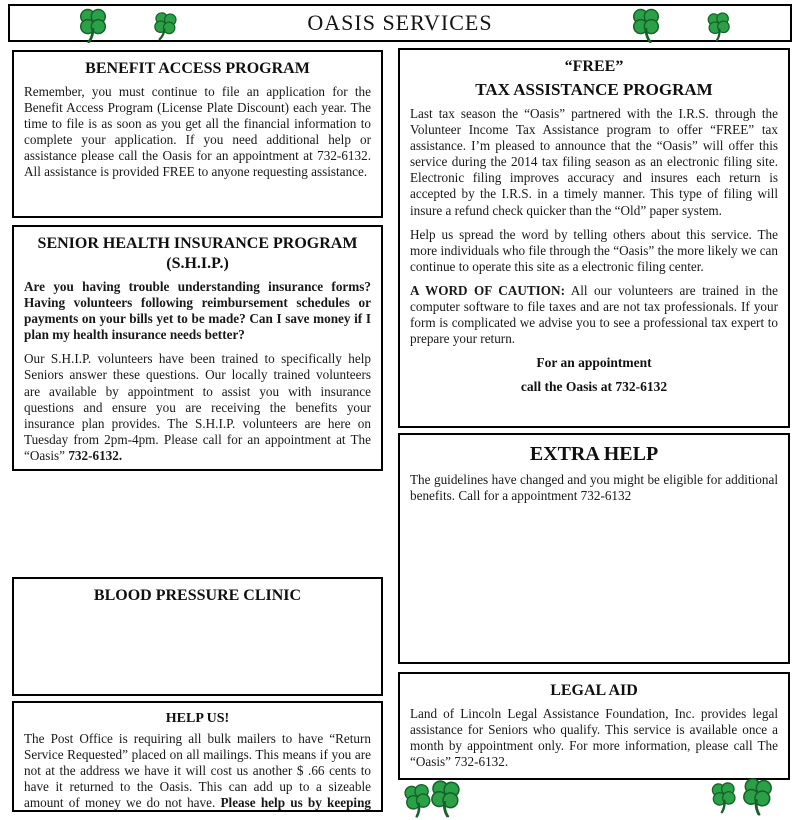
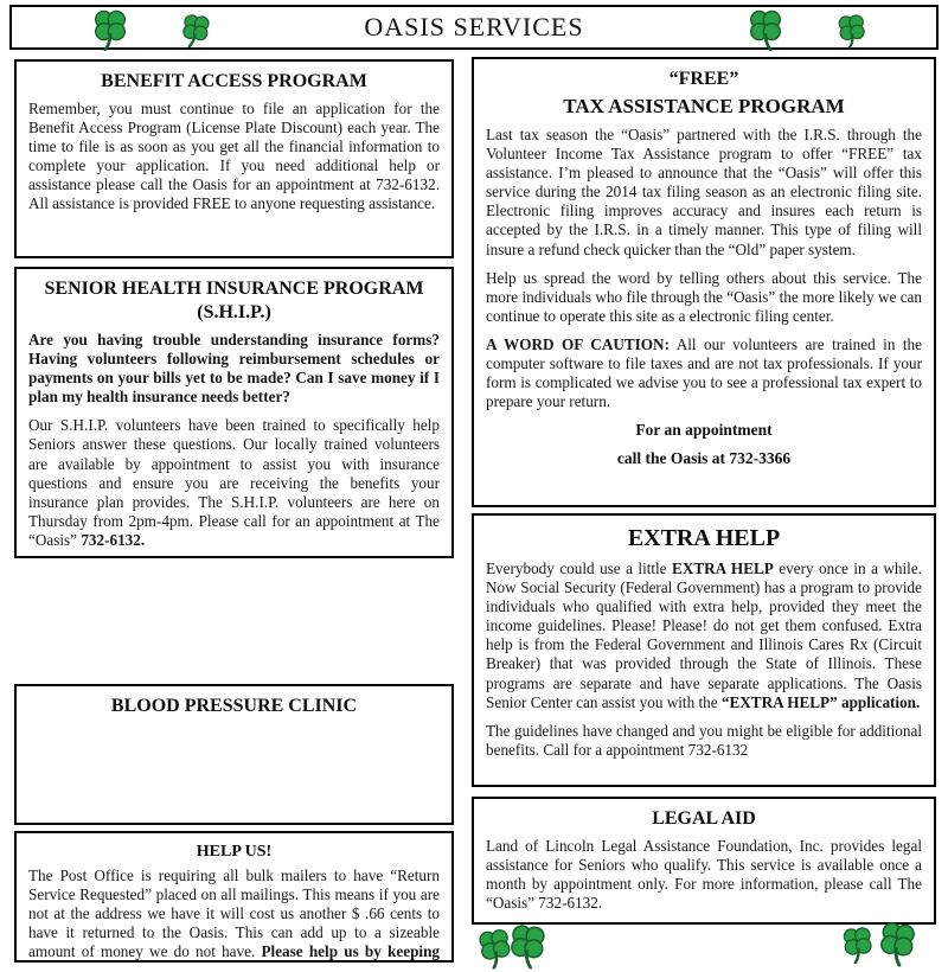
  OASIS SERVICES
  BENEFIT ACCESS PROGRAM
  Remember, you must continue to file an application for the Benefit Access Program (License Plate Discount) each year. The time to file is as soon as you get all the financial information to complete your application. If you need additional help or assistance please call the Oasis for an appointment at 732-6132. All assistance is provided FREE to anyone requesting assistance.
  SENIOR HEALTH INSURANCE PROGRAM
  (S.H.I.P.)
  Are you having trouble understanding insurance forms? Having volunteers following reimbursement schedules or payments on your bills yet to be made? Can I save money if I plan my health insurance needs better?
- Our S.H.I.P. volunteers have been trained to specifically help Seniors answer these questions. Our locally trained volunteers are available by appointment to assist you with insurance questions and ensure you are receiving the benefits your insurance plan provides. The S.H.I.P. volunteers are here on Tuesday from 2pm-4pm. Please call for an appointment at The “Oasis” 732-6132.
+ Our S.H.I.P. volunteers have been trained to specifically help Seniors answer these questions. Our locally trained volunteers are available by appointment to assist you with insurance questions and ensure you are receiving the benefits your insurance plan provides. The S.H.I.P. volunteers are here on Thursday from 2pm-4pm. Please call for an appointment at The “Oasis” 732-6132.
  BLOOD PRESSURE CLINIC
  HELP US!
  The Post Office is requiring all bulk mailers to have “Return Service Requested” placed on all mailings. This means if you are not at the address we have it will cost us another $ .66 cents to have it returned to the Oasis. This can add up to a sizeable amount of money we do not have. Please help us by keeping
  “FREE”
  TAX ASSISTANCE PROGRAM
  Last tax season the “Oasis” partnered with the I.R.S. through the Volunteer Income Tax Assistance program to offer “FREE” tax assistance. I’m pleased to announce that the “Oasis” will offer this service during the 2014 tax filing season as an electronic filing site. Electronic filing improves accuracy and insures each return is accepted by the I.R.S. in a timely manner. This type of filing will insure a refund check quicker than the “Old” paper system.
  Help us spread the word by telling others about this service. The more individuals who file through the “Oasis” the more likely we can continue to operate this site as a electronic filing center.
  A WORD OF CAUTION: All our volunteers are trained in the computer software to file taxes and are not tax professionals. If your form is complicated we advise you to see a professional tax expert to prepare your return.
  For an appointment
- call the Oasis at 732-6132
+ call the Oasis at 732-3366
  EXTRA HELP
+ Everybody could use a little EXTRA HELP every once in a while. Now Social Security (Federal Government) has a program to provide individuals who qualified with extra help, provided they meet the income guidelines. Please! Please! do not get them confused. Extra help is from the Federal Government and Illinois Cares Rx (Circuit Breaker) that was provided through the State of Illinois. These programs are separate and have separate applications. The Oasis Senior Center can assist you with the “EXTRA HELP” application.
  The guidelines have changed and you might be eligible for additional benefits. Call for a appointment 732-6132
  LEGAL AID
  Land of Lincoln Legal Assistance Foundation, Inc. provides legal assistance for Seniors who qualify. This service is available once a month by appointment only. For more information, please call The “Oasis” 732-6132.
